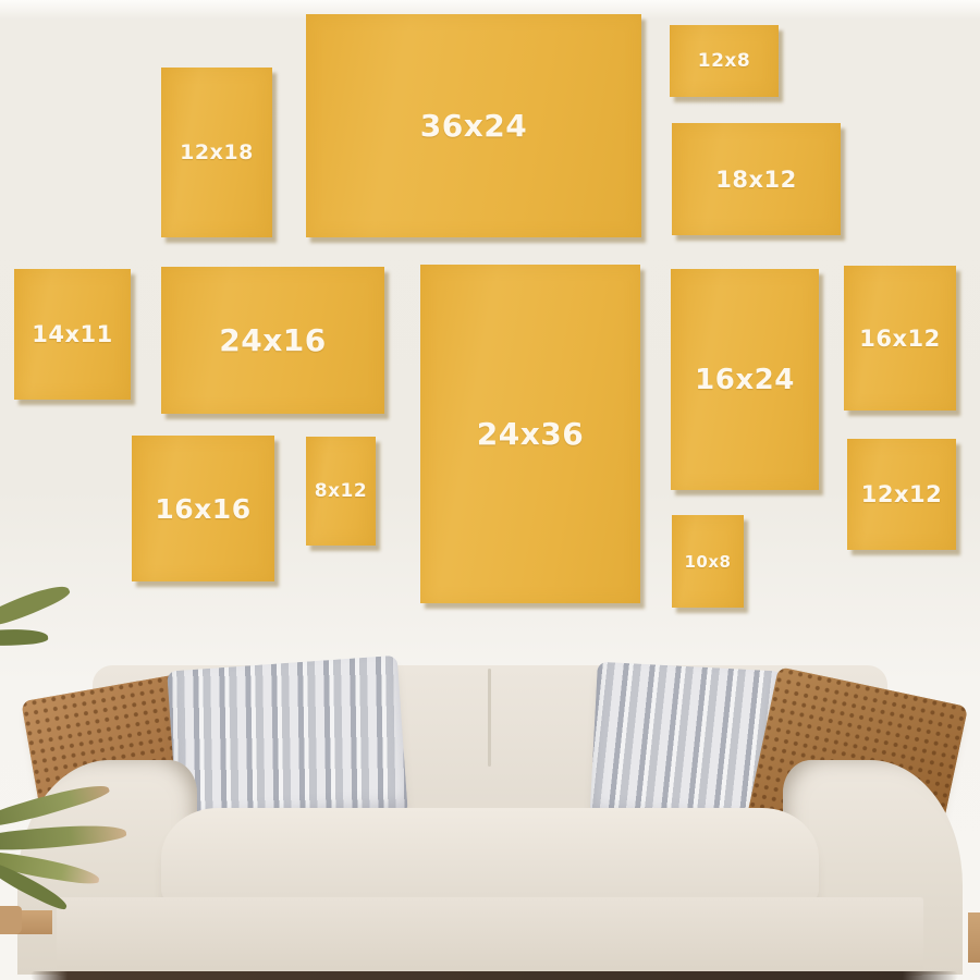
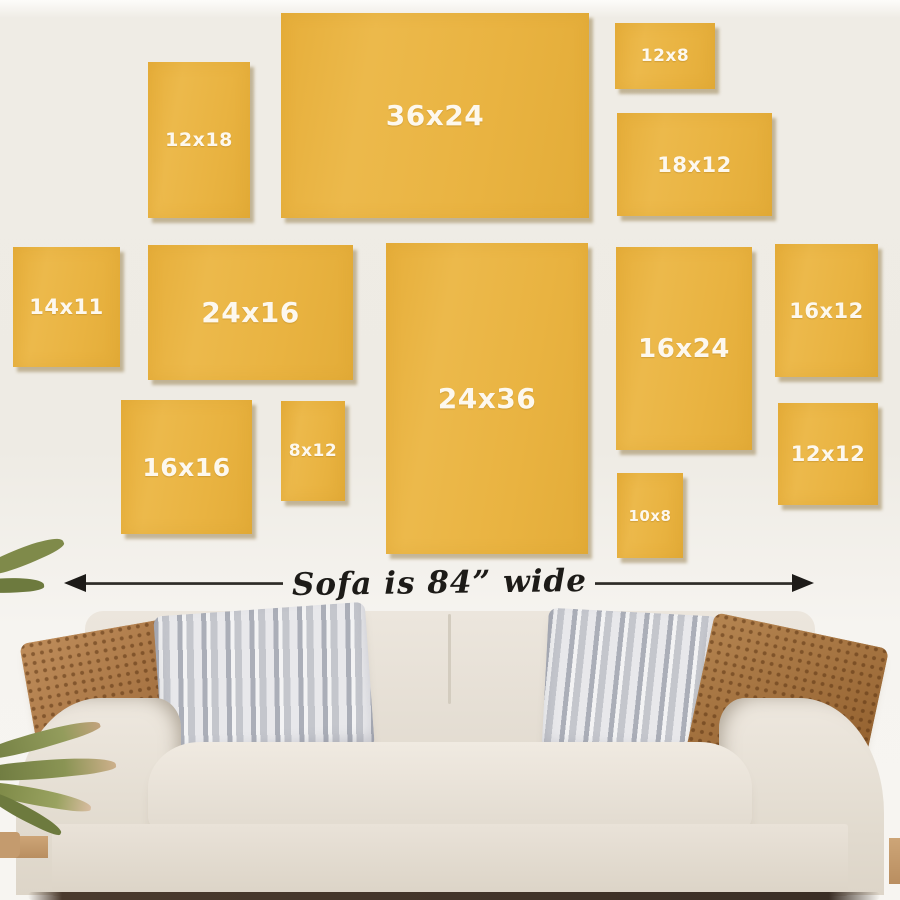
  12x18
  36x24
  12x8
  18x12
  14x11
  24x16
  16x16
  8x12
  24x36
  16x24
  16x12
  12x12
  10x8
+ Sofa is 84” wide
